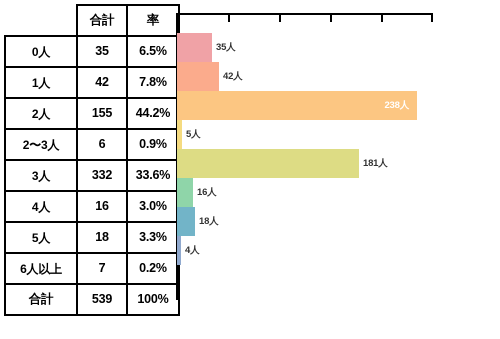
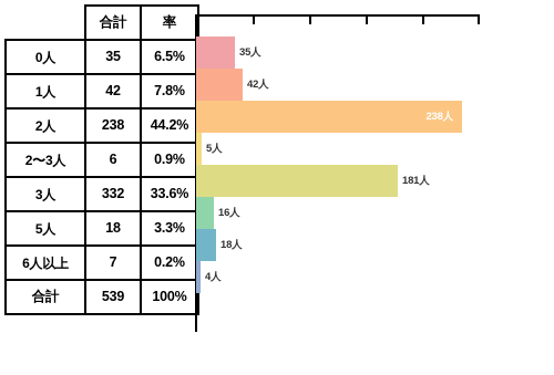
  	合計	率
  0人	35	6.5%
  1人	42	7.8%
- 2人	155	44.2%
+ 2人	238	44.2%
  2〜3人	6	0.9%
  3人	332	33.6%
- 4人	16	3.0%
  5人	18	3.3%
  6人以上	7	0.2%
  合計	539	100%
  35人
  42人
  238人
  5人
  181人
  16人
  18人
  4人
